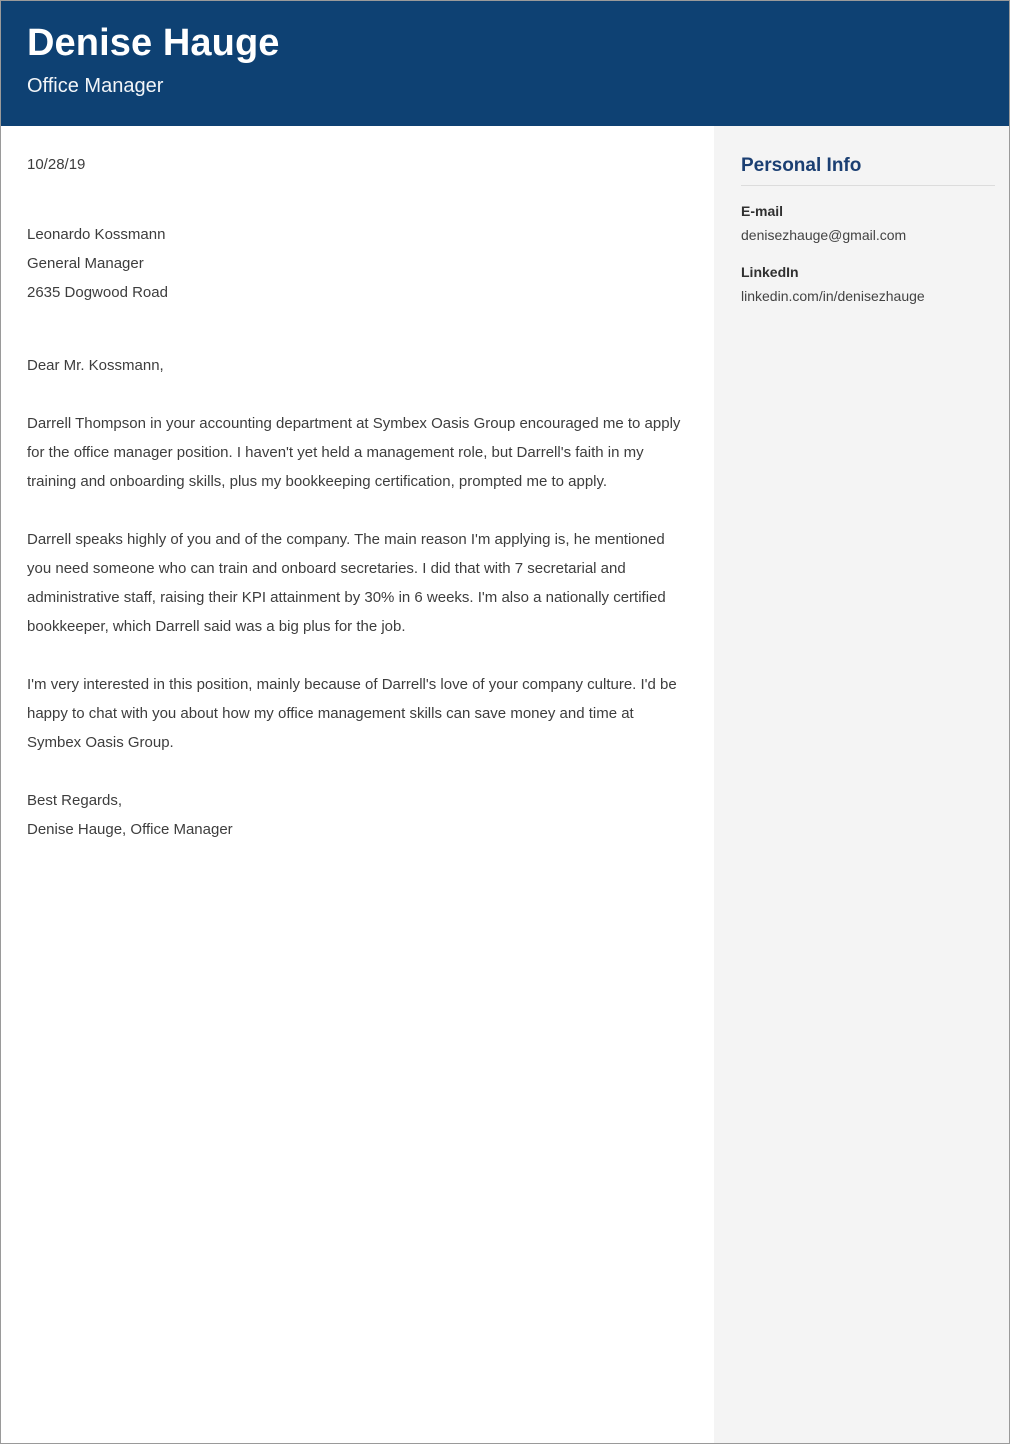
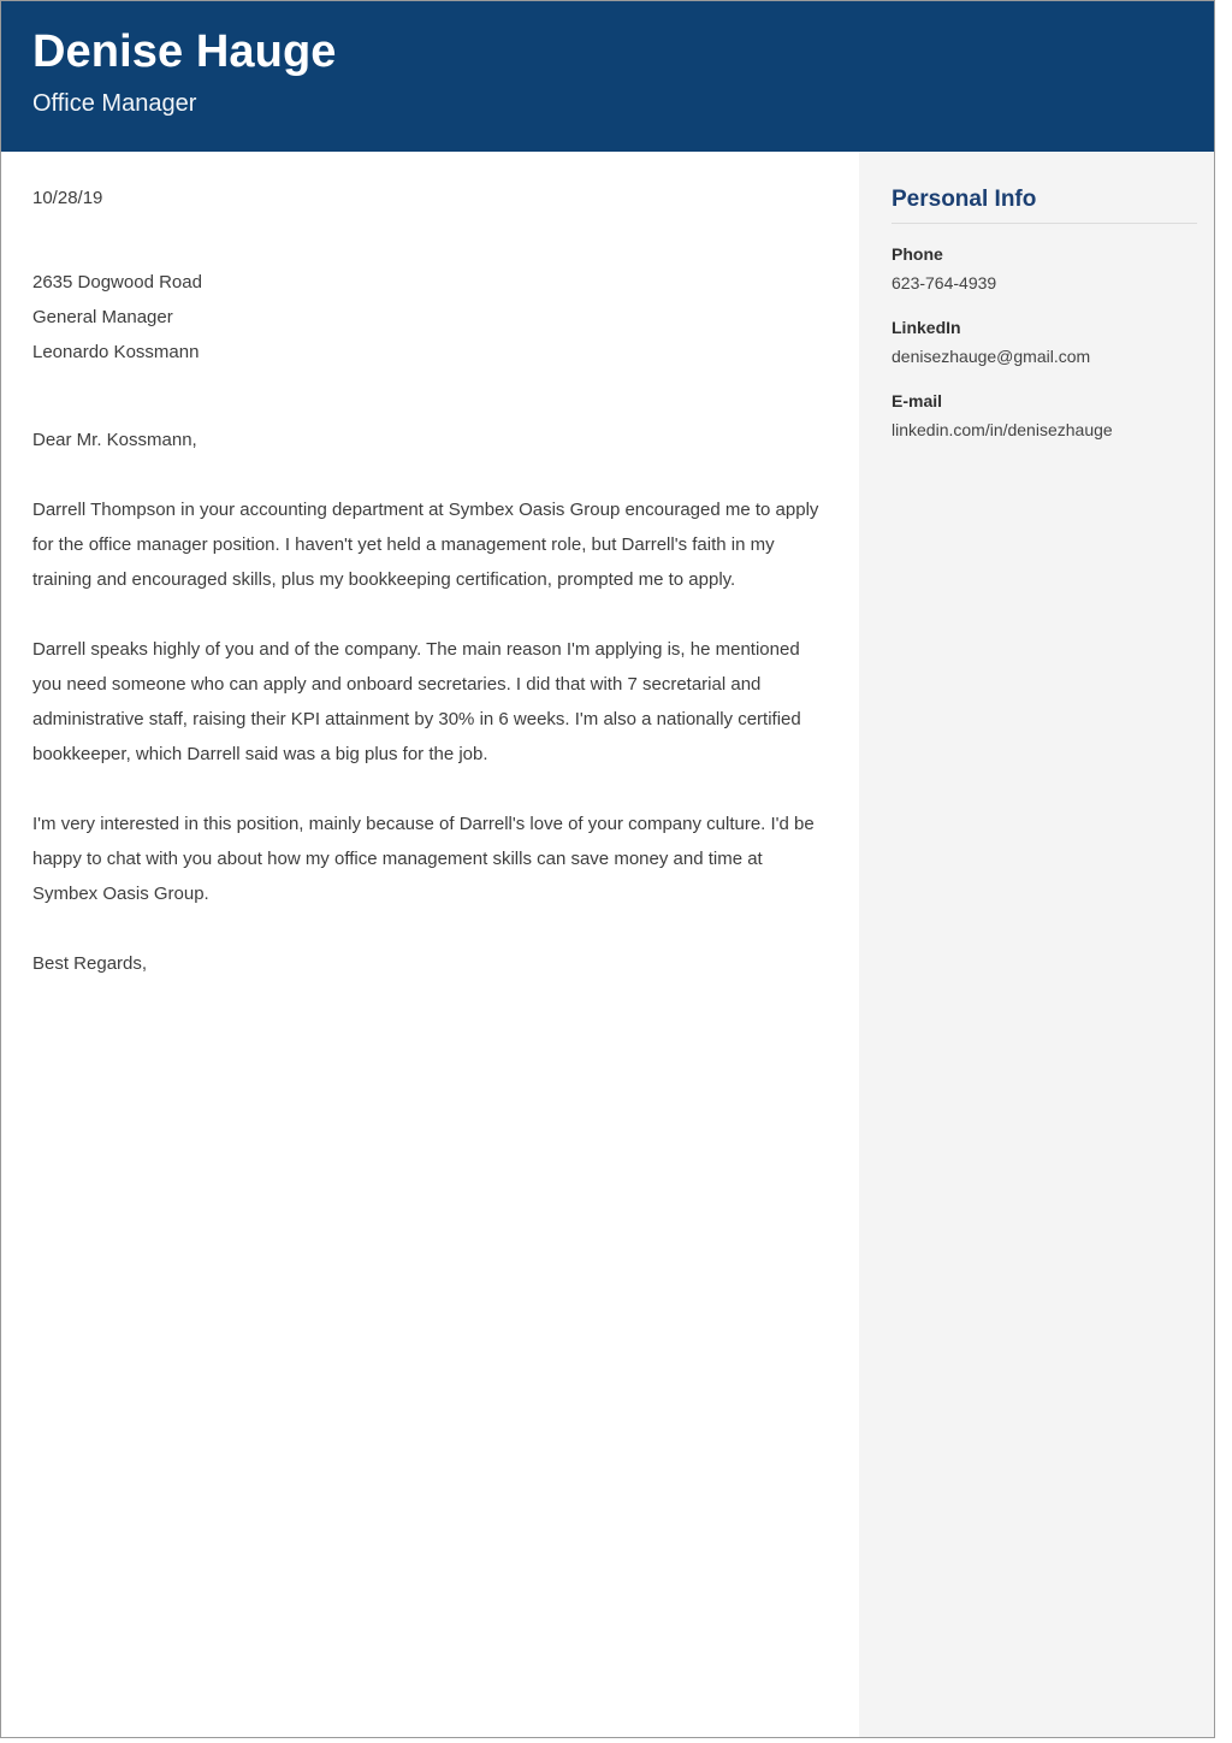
  Denise Hauge
  Office Manager
  10/28/19
- Leonardo Kossmann
+ 2635 Dogwood Road
  General Manager
- 2635 Dogwood Road
+ Leonardo Kossmann
  Dear Mr. Kossmann,
- Darrell Thompson in your accounting department at Symbex Oasis Group encouraged me to apply for the office manager position. I haven't yet held a management role, but Darrell's faith in my training and onboarding skills, plus my bookkeeping certification, prompted me to apply.
+ Darrell Thompson in your accounting department at Symbex Oasis Group encouraged me to apply for the office manager position. I haven't yet held a management role, but Darrell's faith in my training and encouraged skills, plus my bookkeeping certification, prompted me to apply.
- Darrell speaks highly of you and of the company. The main reason I'm applying is, he mentioned you need someone who can train and onboard secretaries. I did that with 7 secretarial and administrative staff, raising their KPI attainment by 30% in 6 weeks. I'm also a nationally certified bookkeeper, which Darrell said was a big plus for the job.
+ Darrell speaks highly of you and of the company. The main reason I'm applying is, he mentioned you need someone who can apply and onboard secretaries. I did that with 7 secretarial and administrative staff, raising their KPI attainment by 30% in 6 weeks. I'm also a nationally certified bookkeeper, which Darrell said was a big plus for the job.
  I'm very interested in this position, mainly because of Darrell's love of your company culture. I'd be happy to chat with you about how my office management skills can save money and time at Symbex Oasis Group.
  Best Regards,
- Denise Hauge, Office Manager
  Personal Info
+ Phone
+ 623-764-4939
- E-mail
+ LinkedIn
  denisezhauge@gmail.com
- LinkedIn
+ E-mail
  linkedin.com/in/denisezhauge
